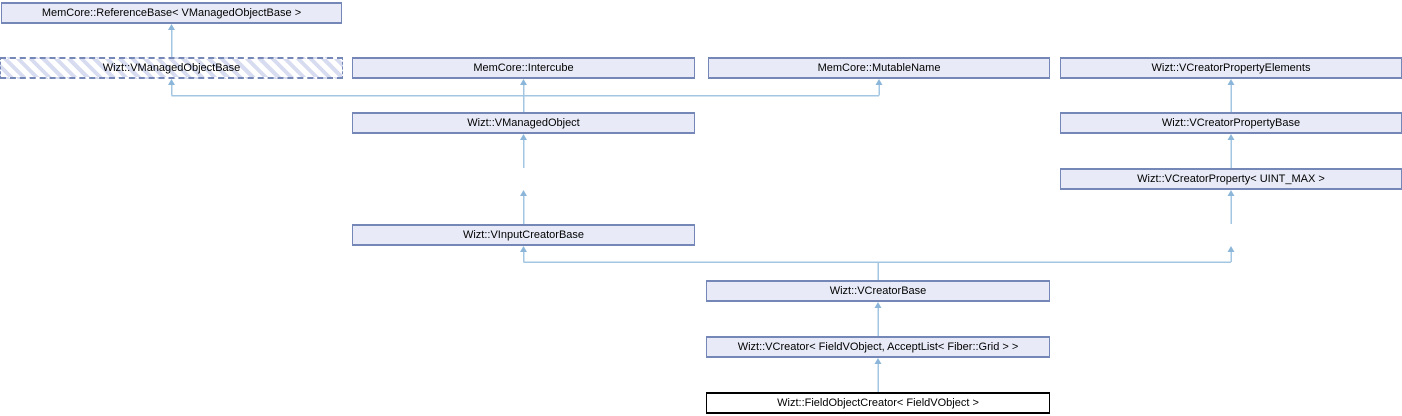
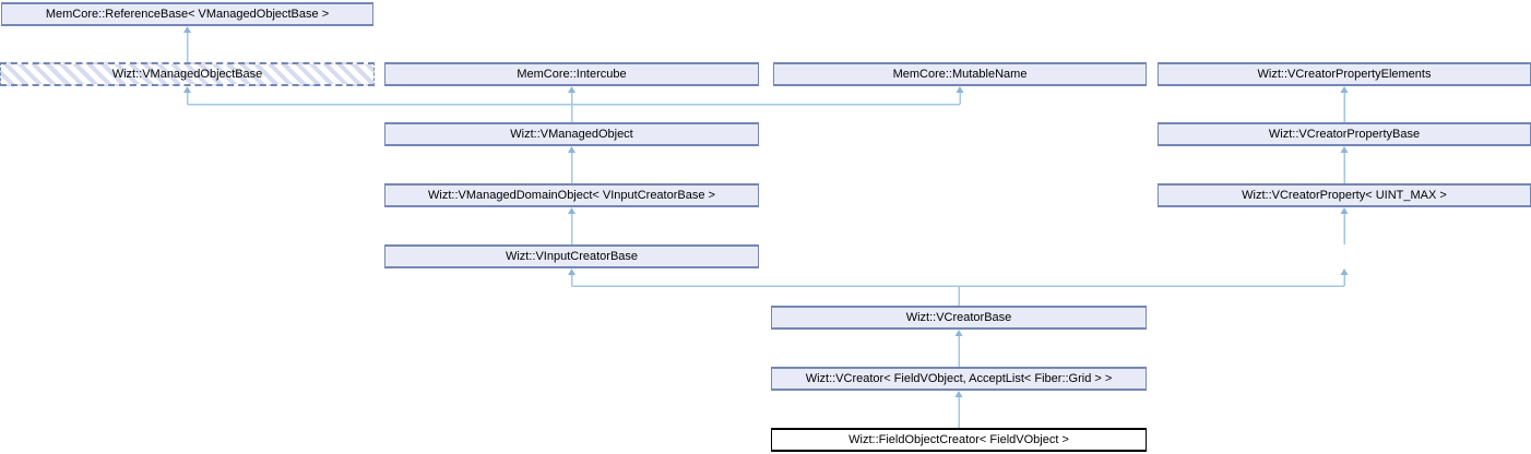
  MemCore::ReferenceBase< VManagedObjectBase >
  Wizt::VManagedObjectBase
  MemCore::Intercube
  MemCore::MutableName
  Wizt::VCreatorPropertyElements
  Wizt::VManagedObject
  Wizt::VCreatorPropertyBase
+ Wizt::VManagedDomainObject< VInputCreatorBase >
  Wizt::VCreatorProperty< UINT_MAX >
  Wizt::VInputCreatorBase
  Wizt::VCreatorBase
  Wizt::VCreator< FieldVObject, AcceptList< Fiber::Grid > >
  Wizt::FieldObjectCreator< FieldVObject >
